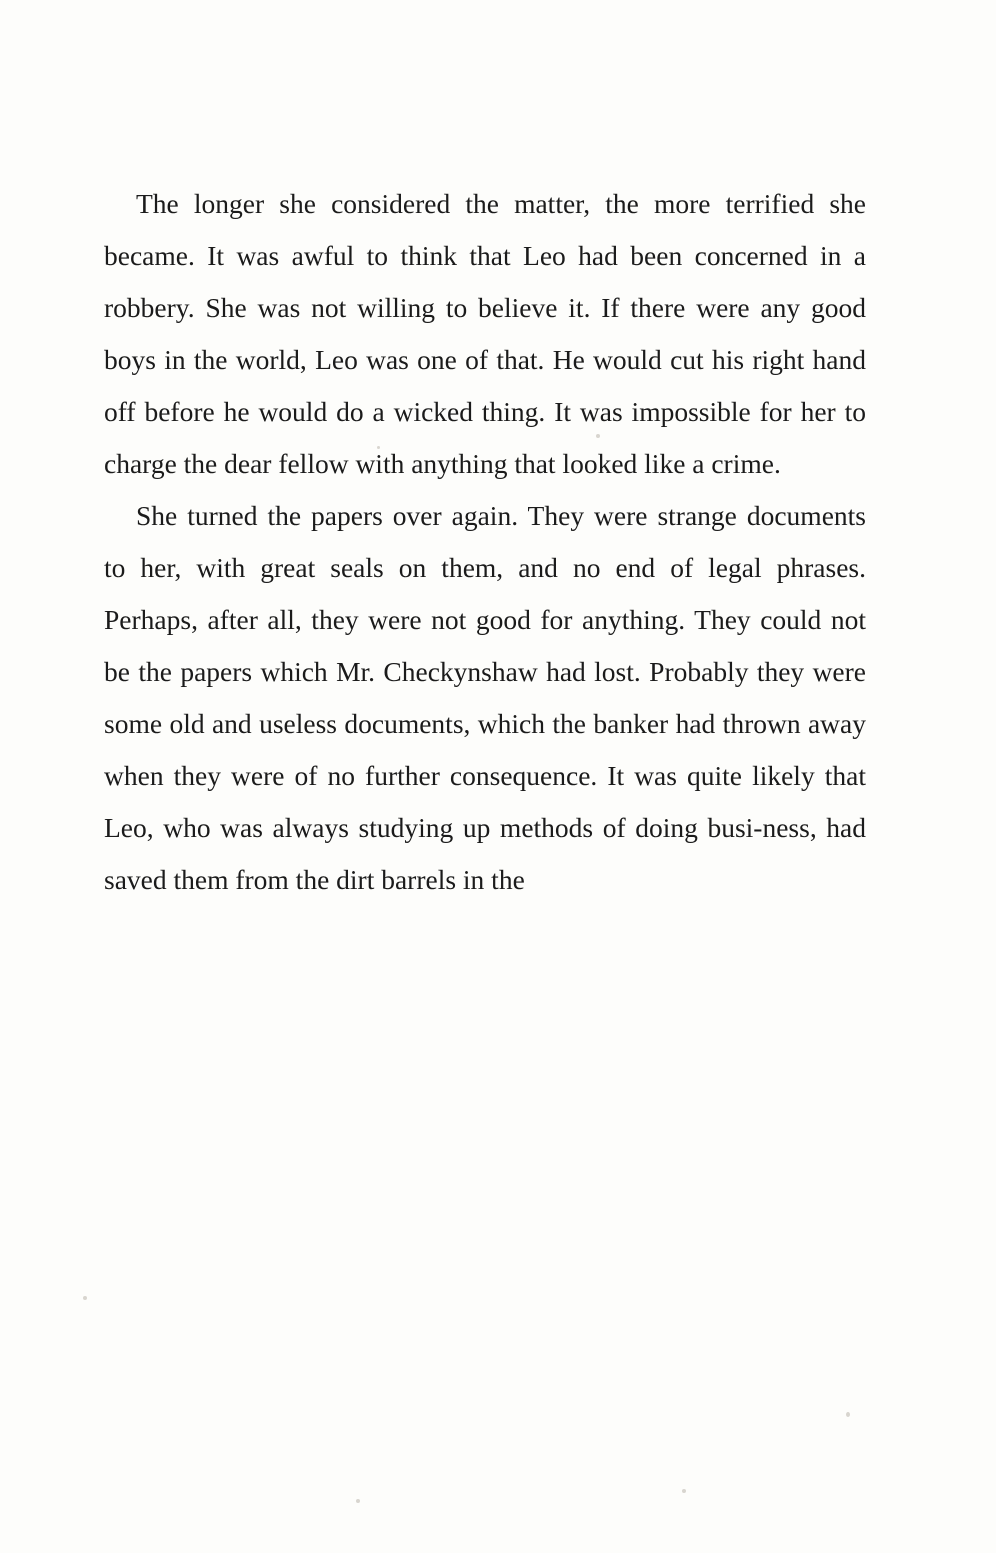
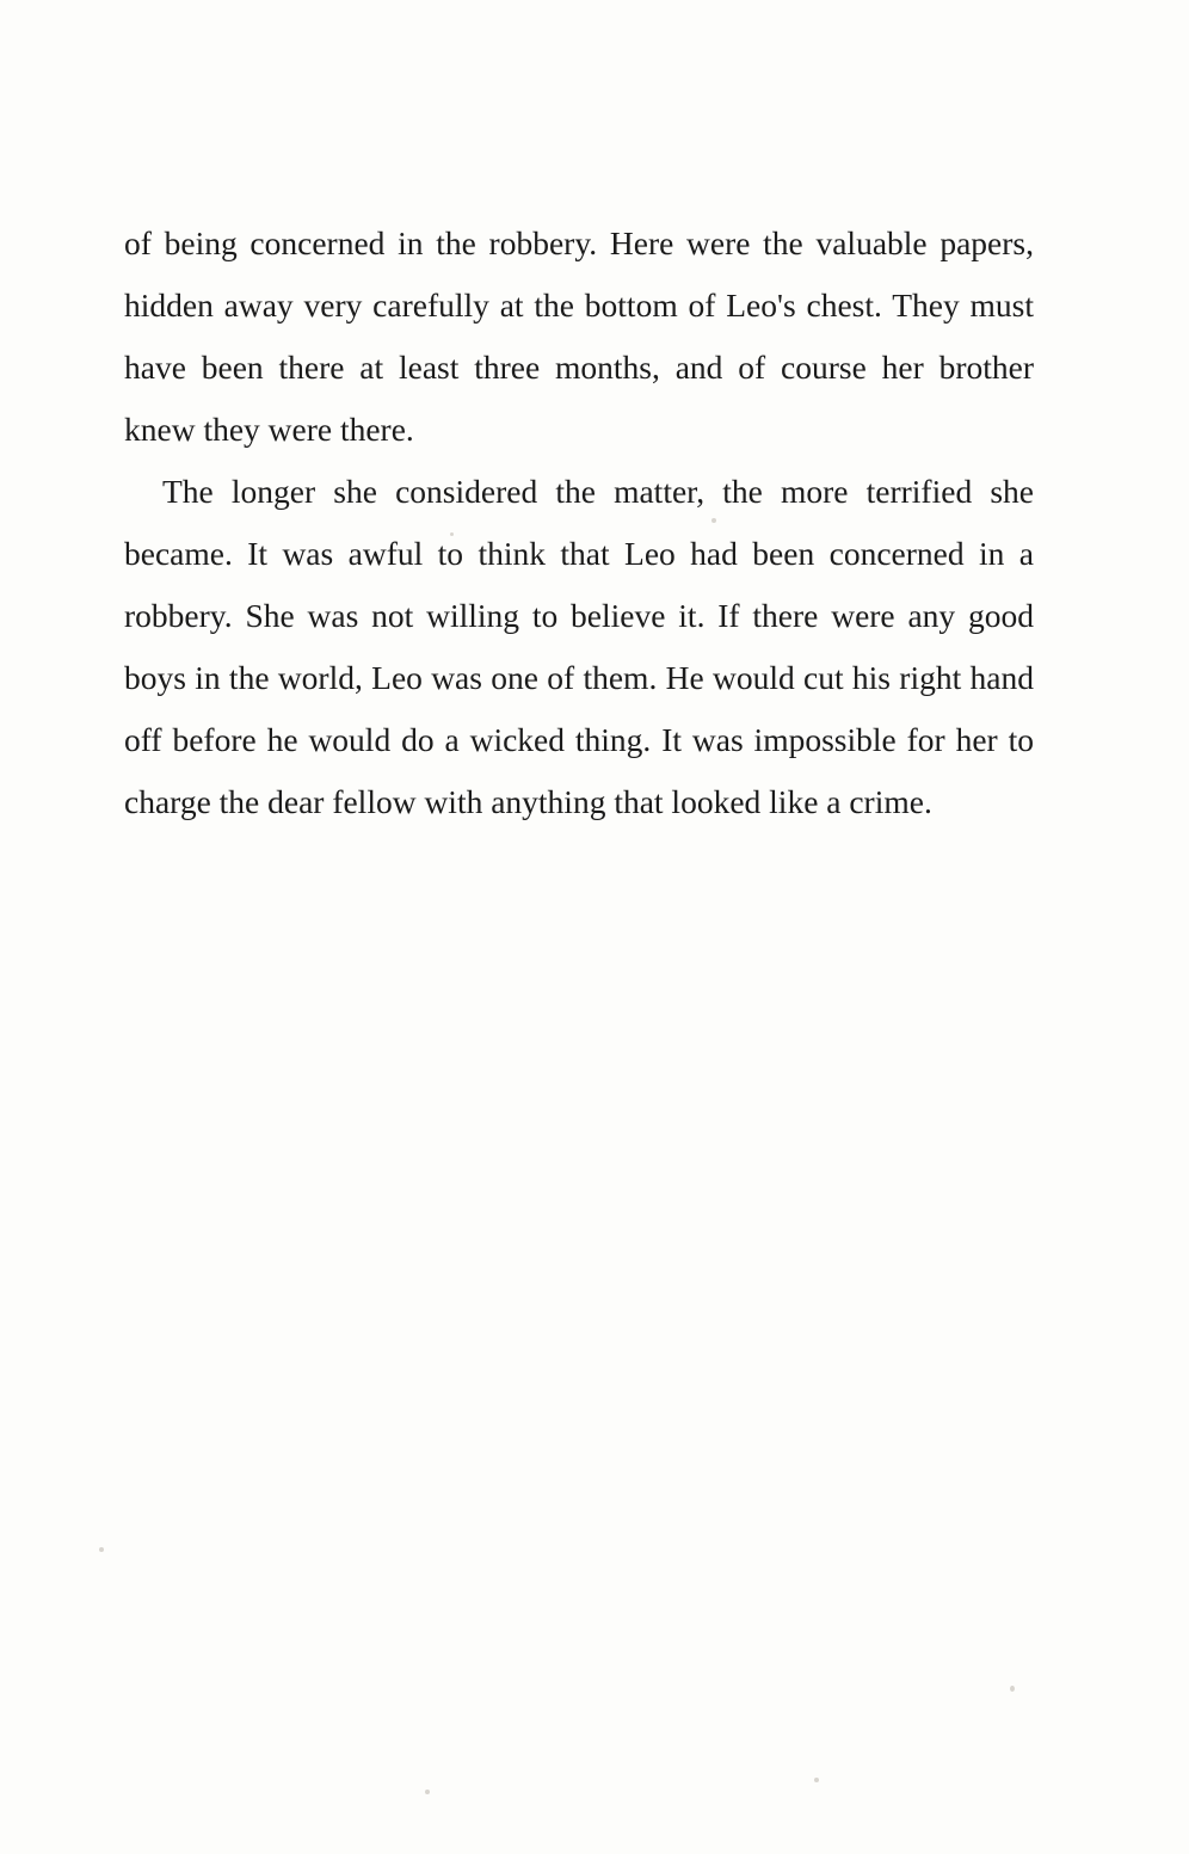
+ of being concerned in the robbery. Here were the valuable papers, hidden away very carefully at the bottom of Leo's chest. They must have been there at least three months, and of course her brother knew they were there.
- The longer she considered the matter, the more terrified she became. It was awful to think that Leo had been concerned in a robbery. She was not willing to believe it. If there were any good boys in the world, Leo was one of that. He would cut his right hand off before he would do a wicked thing. It was impossible for her to charge the dear fellow with anything that looked like a crime.
+ The longer she considered the matter, the more terrified she became. It was awful to think that Leo had been concerned in a robbery. She was not willing to believe it. If there were any good boys in the world, Leo was one of them. He would cut his right hand off before he would do a wicked thing. It was impossible for her to charge the dear fellow with anything that looked like a crime.
- She turned the papers over again. They were strange documents to her, with great seals on them, and no end of legal phrases. Perhaps, after all, they were not good for anything. They could not be the papers which Mr. Checkynshaw had lost. Probably they were some old and useless documents, which the banker had thrown away when they were of no further consequence. It was quite likely that Leo, who was always studying up methods of doing busi-ness, had saved them from the dirt barrels in the
